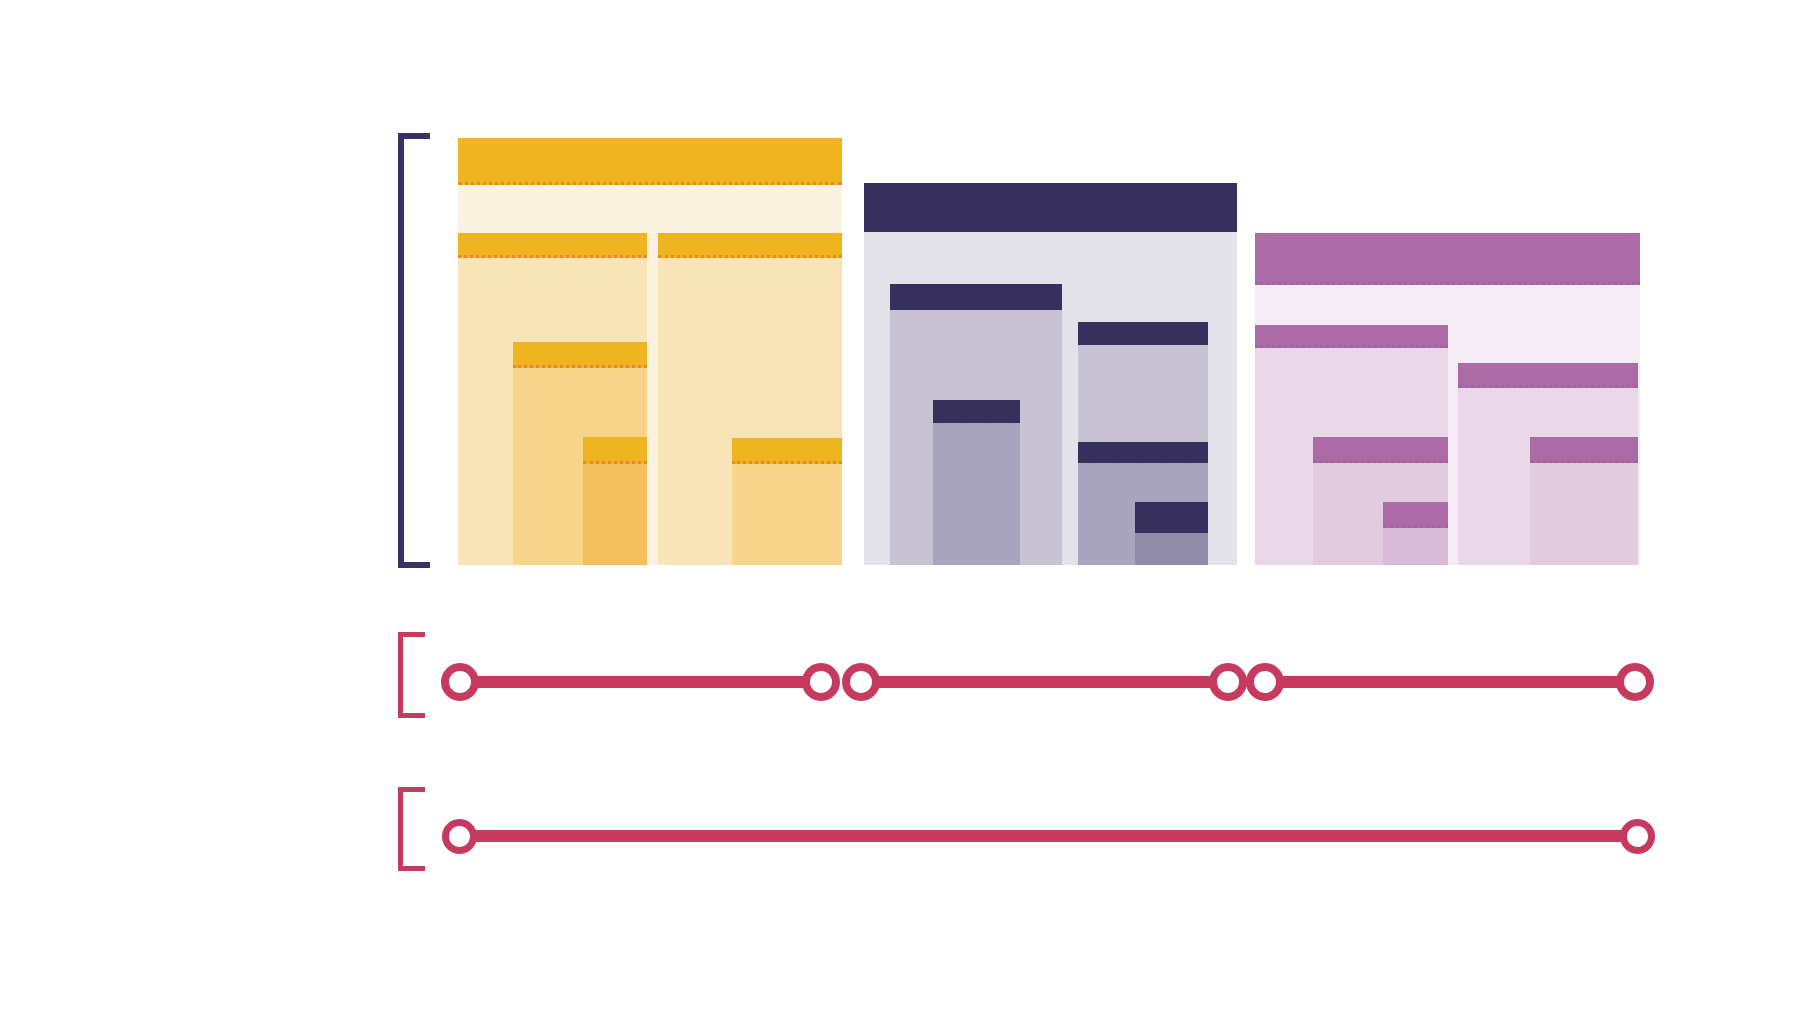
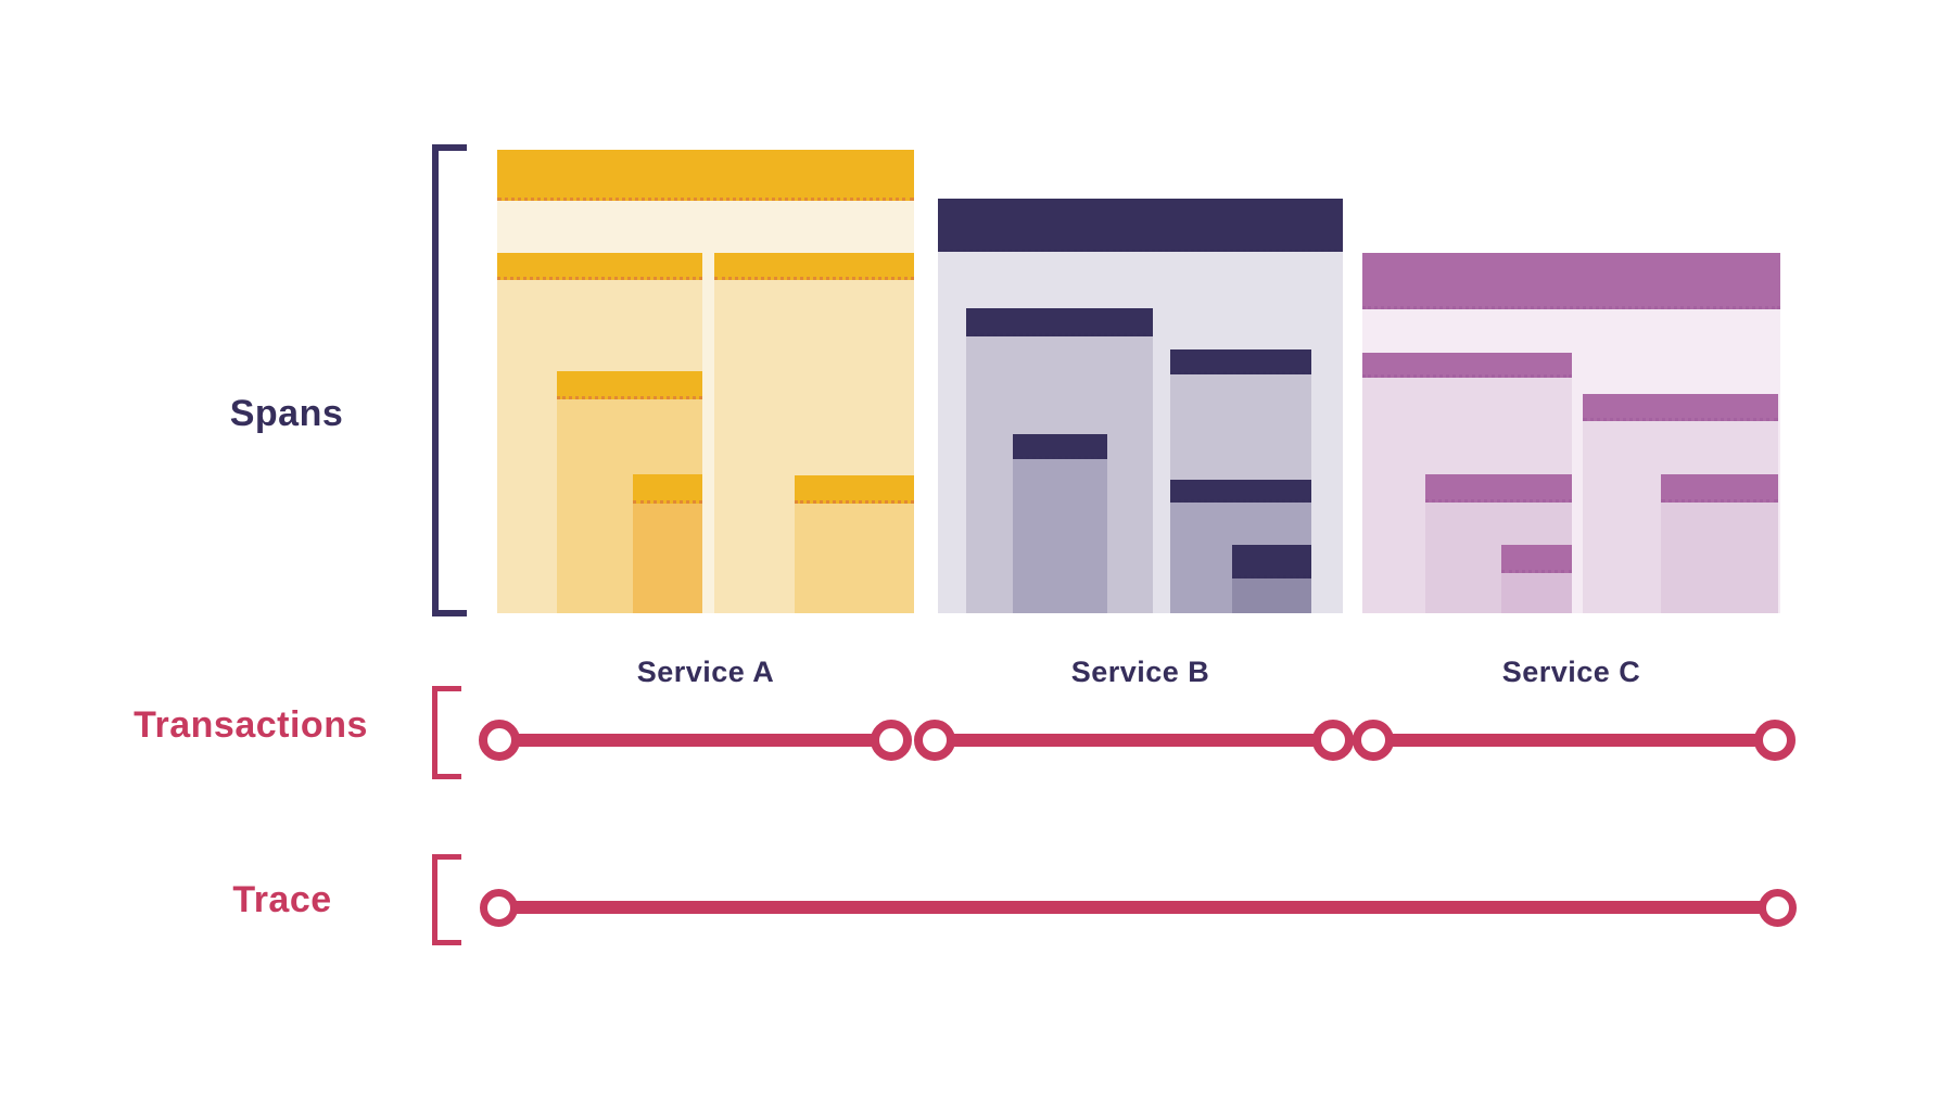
+ Spans
+ Transactions
+ Trace
+ Service A
+ Service B
+ Service C
